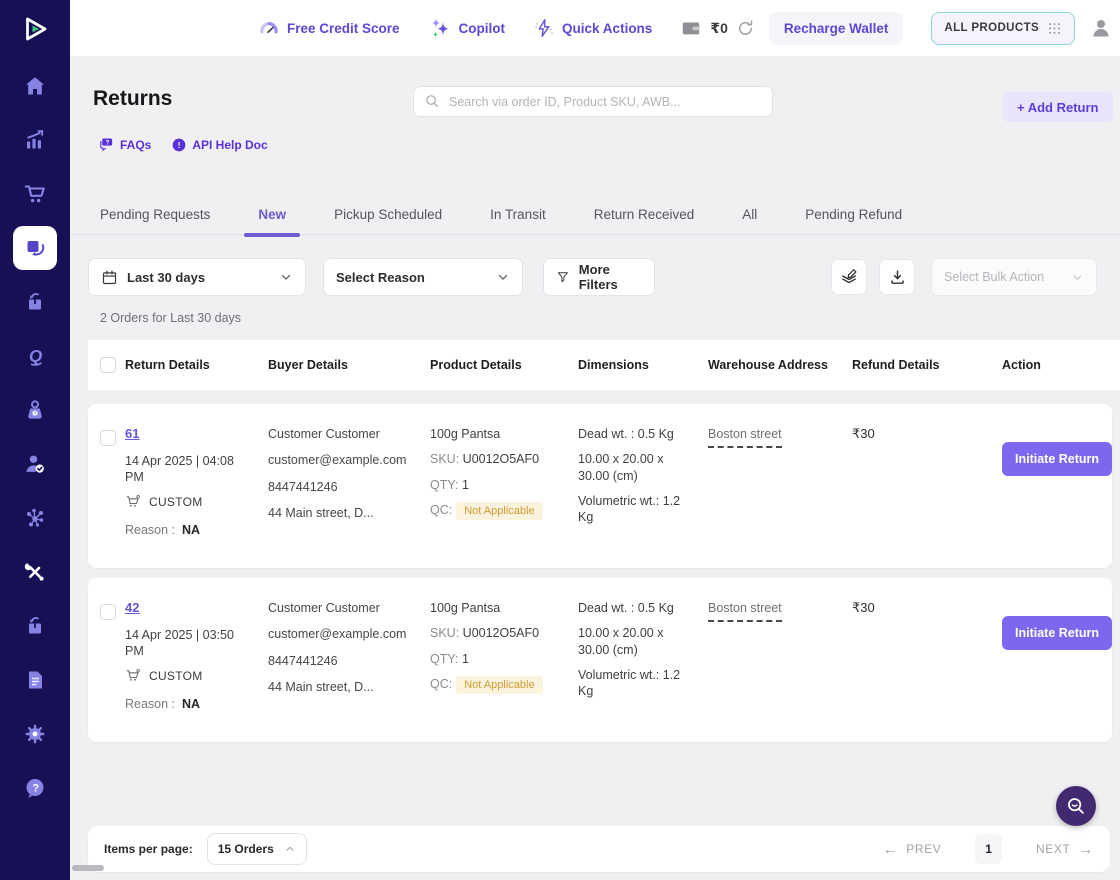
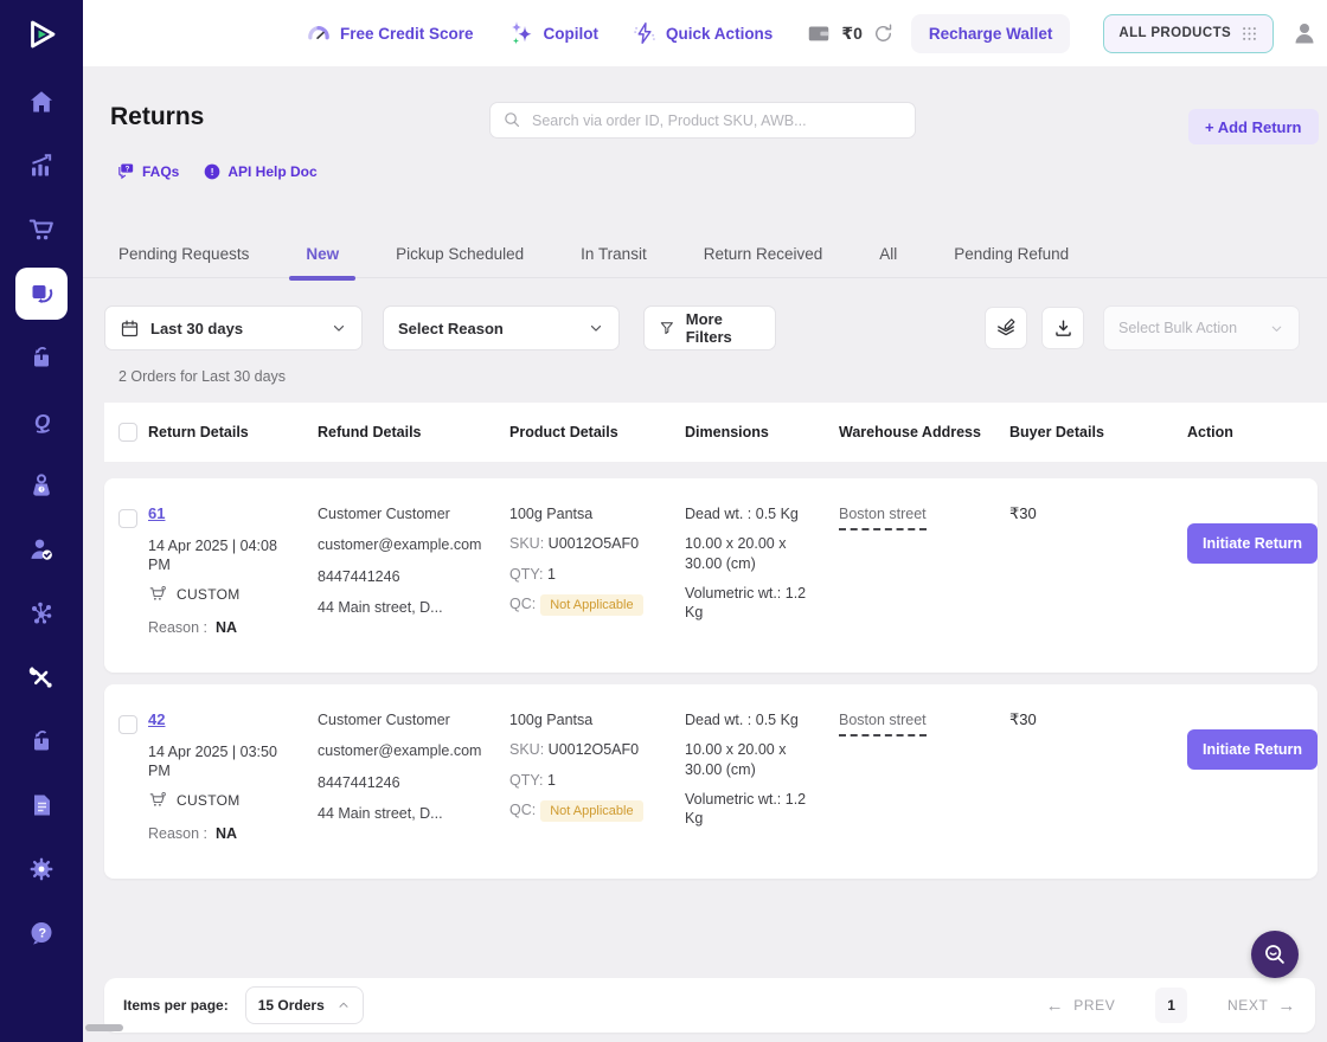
  Q
  ?
  Free Credit Score
  Copilot
  Quick Actions
  ₹0
  Recharge Wallet
  ALL PRODUCTS
  Returns
  Search via order ID, Product SKU, AWB...
  + Add Return
  FAQs
  !
  API Help Doc
  Pending Requests
  New
  Pickup Scheduled
  In Transit
  Return Received
  All
  Pending Refund
  Last 30 days
  Select Reason
  More Filters
  Select Bulk Action
  2 Orders for Last 30 days
  Return Details
- Buyer Details
+ Refund Details
  Product Details
  Dimensions
  Warehouse Address
- Refund Details
+ Buyer Details
  Action
  61
  14 Apr 2025 | 04:08 PM
  CUSTOM
  Reason : NA
  Customer Customer
  customer@example.com
  8447441246
  44 Main street, D...
  100g Pantsa
  SKU: U0012O5AF0
  QTY: 1
  QC: Not Applicable
  Dead wt. : 0.5 Kg
  10.00 x 20.00 x 30.00 (cm)
  Volumetric wt.: 1.2 Kg
  Boston street
  ₹30
  Initiate Return
  42
  14 Apr 2025 | 03:50 PM
  CUSTOM
  Reason : NA
  Customer Customer
  customer@example.com
  8447441246
  44 Main street, D...
  100g Pantsa
  SKU: U0012O5AF0
  QTY: 1
  QC: Not Applicable
  Dead wt. : 0.5 Kg
  10.00 x 20.00 x 30.00 (cm)
  Volumetric wt.: 1.2 Kg
  Boston street
  ₹30
  Initiate Return
  Items per page:
  15 Orders
  ←
  PREV
  1
  NEXT
  →
